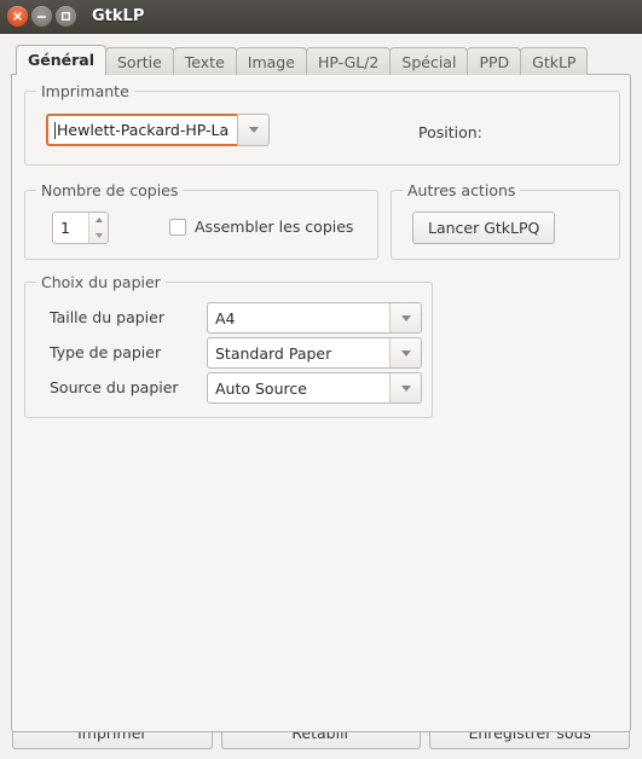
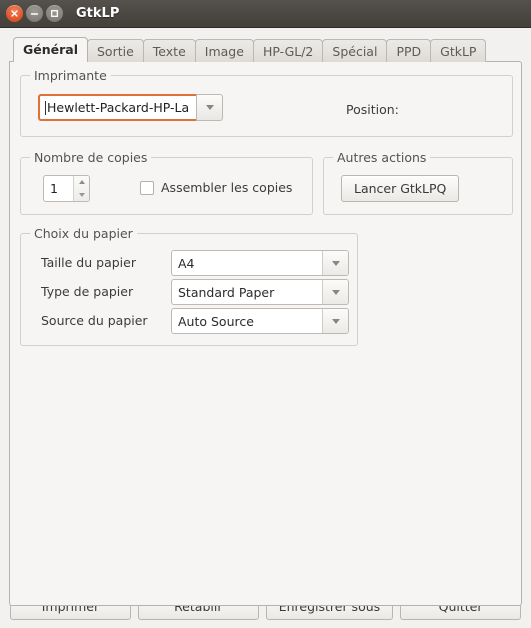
  GtkLP
  Général
  Sortie
  Texte
  Image
  HP-GL/2
  Spécial
  PPD
  GtkLP
  Imprimante
  Hewlett-Packard-HP-La
  Position:
  Nombre de copies
  1
  Assembler les copies
  Autres actions
  Lancer GtkLPQ
  Choix du papier
  Taille du papier
  A4
  Type de papier
  Standard Paper
  Source du papier
  Auto Source
  Imprimer
  Rétablir
  Enregistrer sous
+ Quitter
